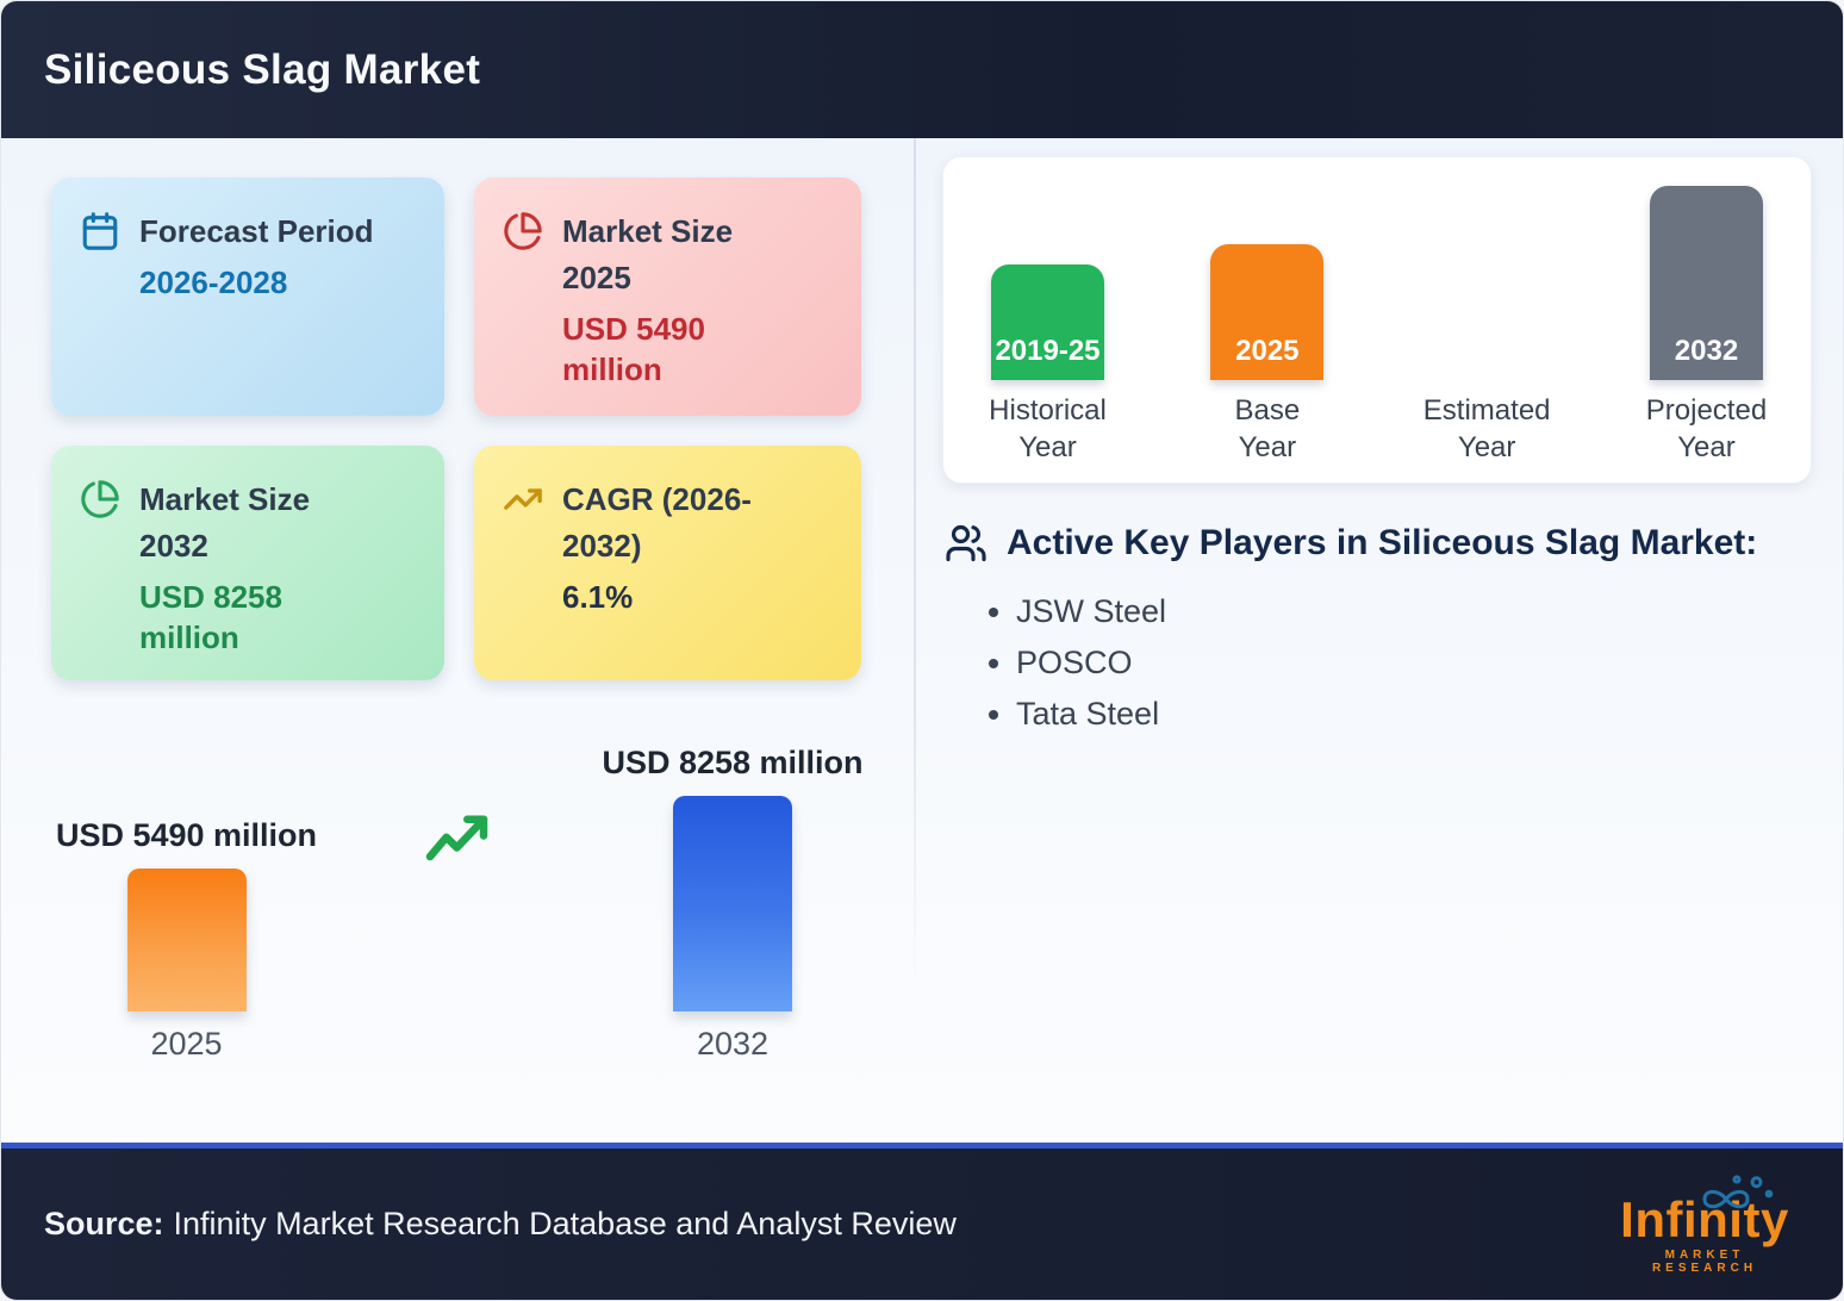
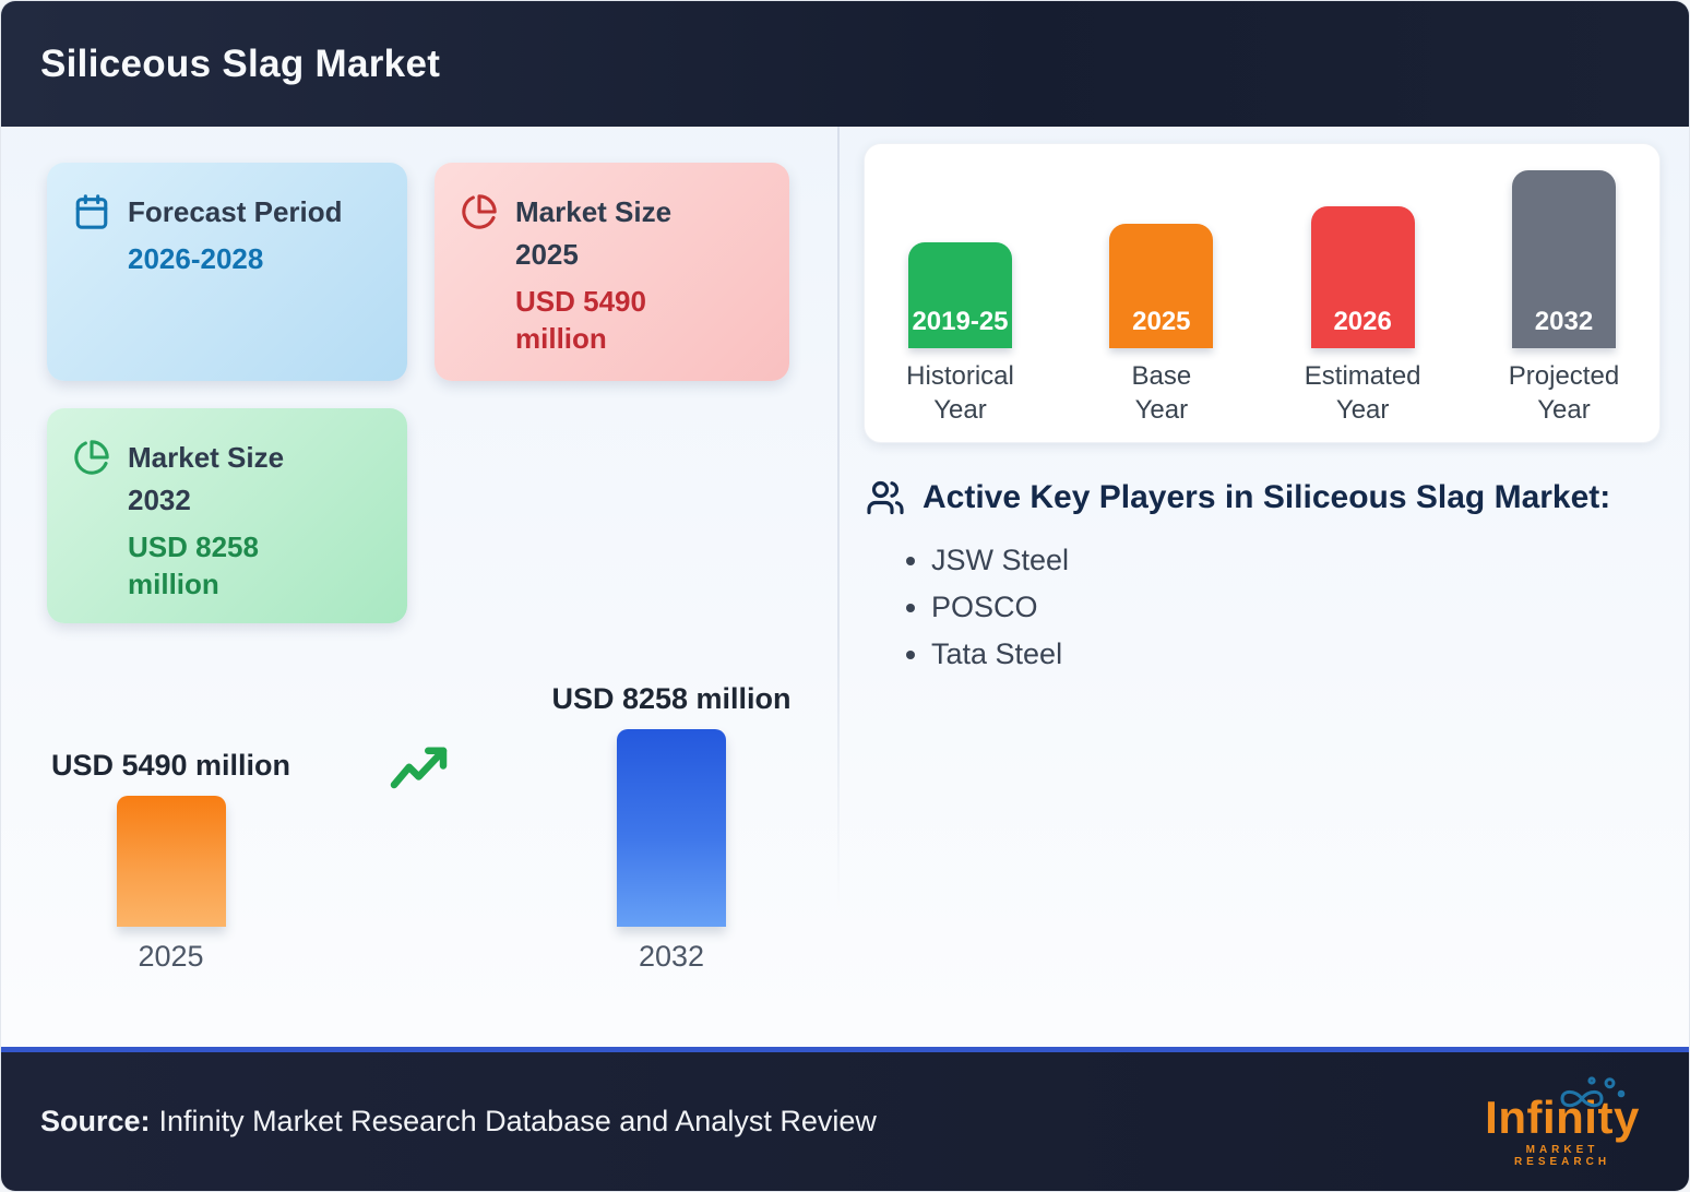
  Siliceous Slag Market
  Forecast Period
  2026-2028
  Market Size 2025
  USD 5490 million
  Market Size 2032
  USD 8258 million
- CAGR (2026-2032)
- 6.1%
  USD 5490 million
  2025
  USD 8258 million
  2032
  2019-25
  Historical
  Year
  2025
  Base
  Year
+ 2026
  Estimated
  Year
  2032
  Projected
  Year
  Active Key Players in Siliceous Slag Market:
  JSW Steel
  POSCO
  Tata Steel
  Source: Infinity Market Research Database and Analyst Review
  Infinity
  MARKET RESEARCH
